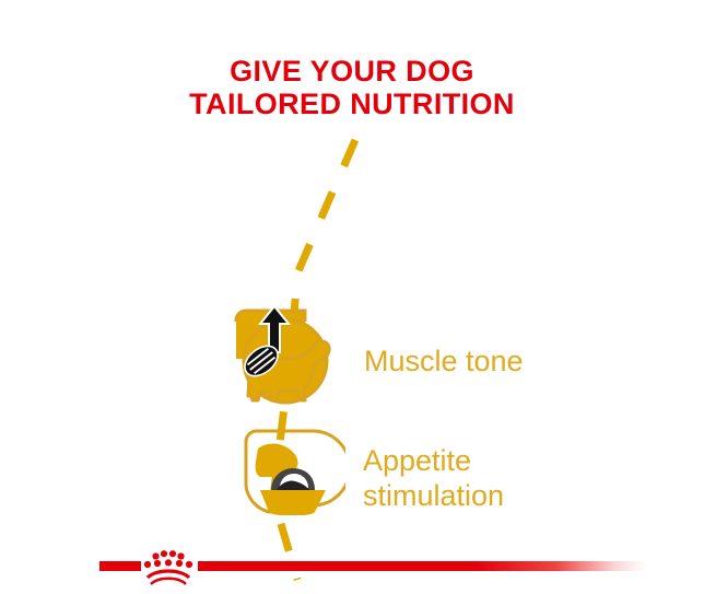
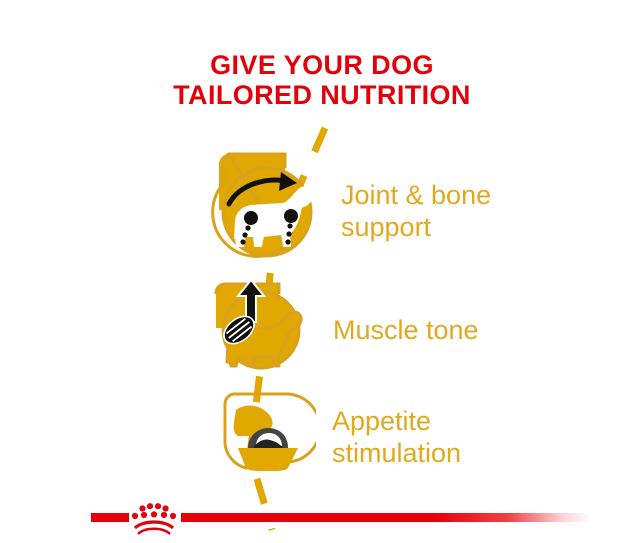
  GIVE YOUR DOG
  TAILORED NUTRITION
+ Joint & bone
+ support
  Muscle tone
  Appetite
  stimulation
